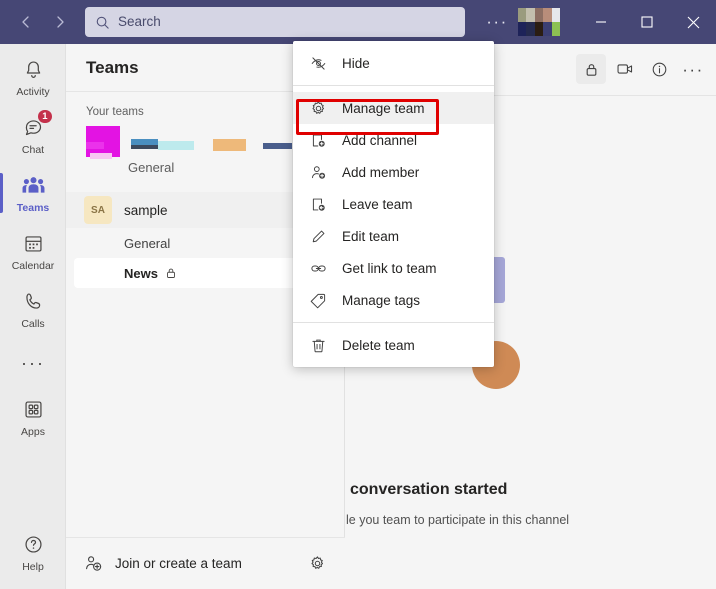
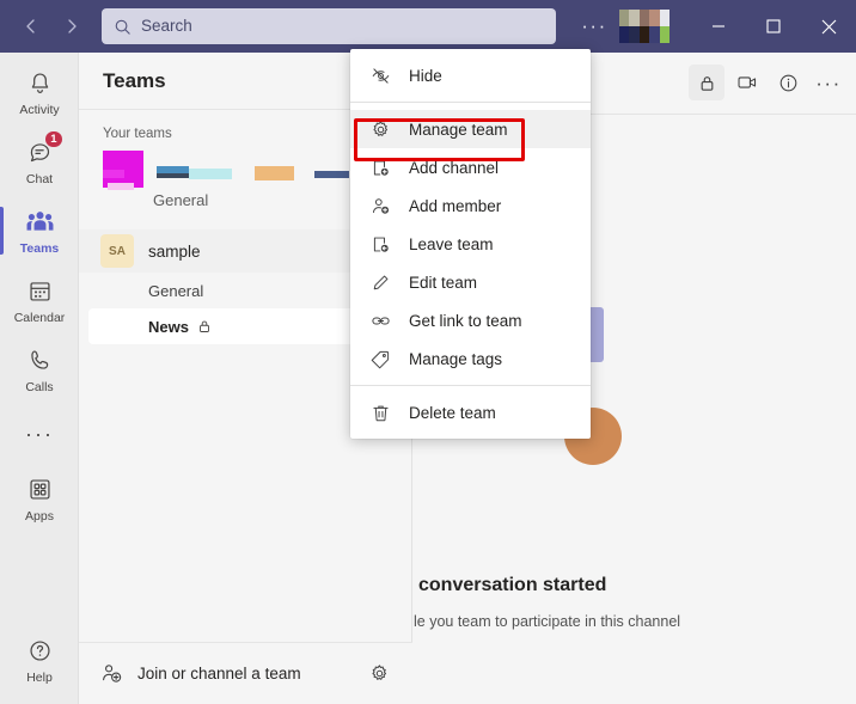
  Search
  ···
  Activity
  1
  Chat
  Teams
  Calendar
  Calls
  ···
  Apps
  Help
  Teams
  Your teams
  General
  SA
  sample
  General
  News
- Join or create a team
+ Join or channel a team
  ···
  conversation started
  le you team to participate in this channel
  Hide
  Manage team
  Add channel
  Add member
  Leave team
  Edit team
  Get link to team
  Manage tags
  Delete team
